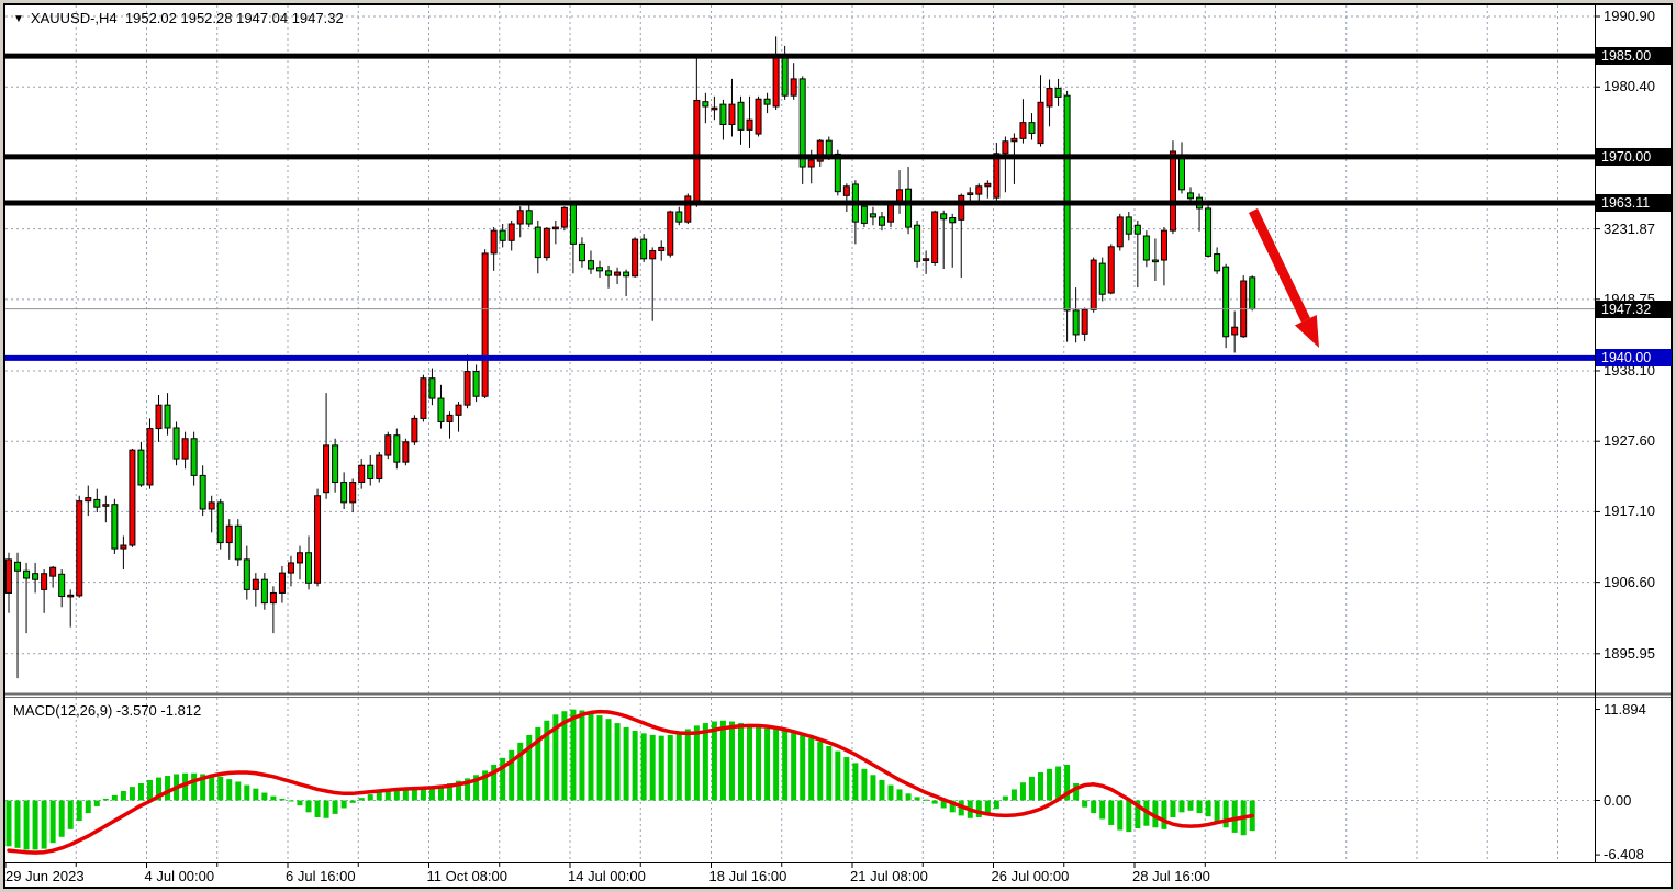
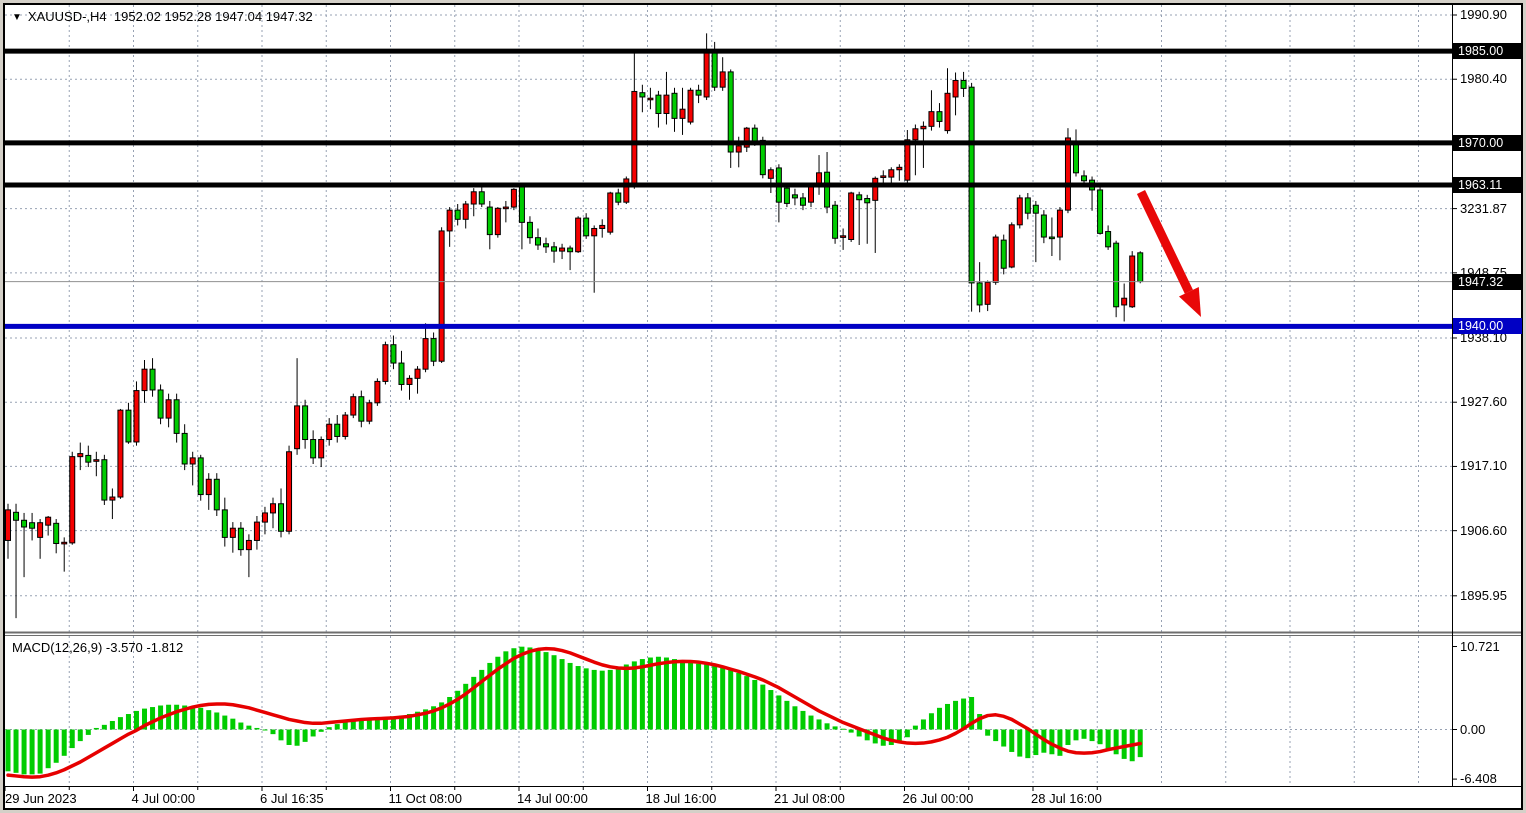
  1990.90
  1980.40
  3231.87
  1948.75
  1938.10
  1927.60
  1917.10
  1906.60
  1895.95
- 11.894
+ 10.721
  0.00
  -6.408
  29 Jun 2023
  4 Jul 00:00
- 6 Jul 16:00
+ 6 Jul 16:35
  11 Oct 08:00
  14 Jul 00:00
  18 Jul 16:00
  21 Jul 08:00
  26 Jul 00:00
  28 Jul 16:00
  1985.00
  1970.00
  1963.11
  1940.00
  1947.32
  ▼ XAUUSD-,H4 1952.02 1952.28 1947.04 1947.32
  MACD(12,26,9) -3.570 -1.812
